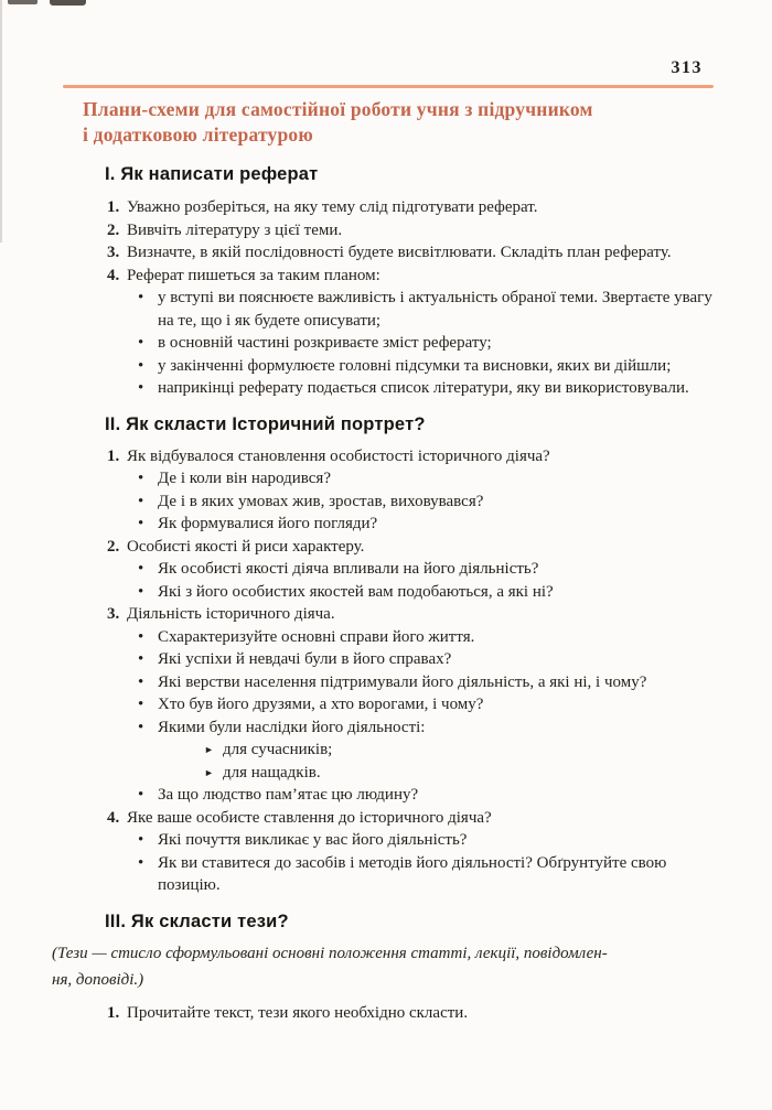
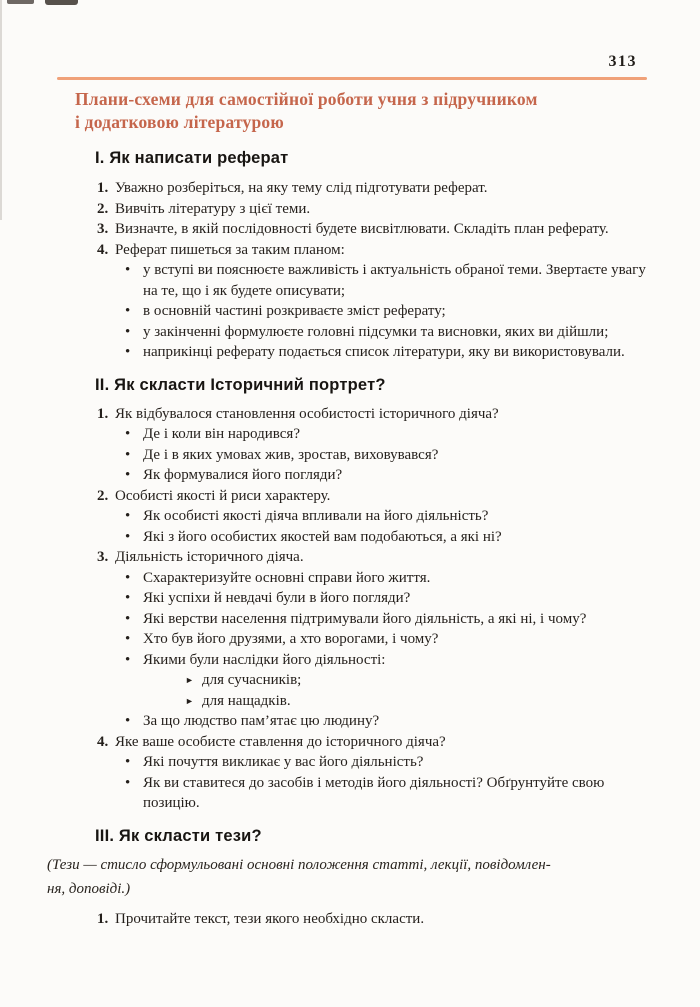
  313
  Плани-схеми для самостійної роботи учня з підручником
  і додатковою літературою
  I. Як написати реферат
  1.
  Уважно розберіться, на яку тему слід підготувати реферат.
  2.
  Вивчіть літературу з цієї теми.
  3.
  Визначте, в якій послідовності будете висвітлювати. Складіть план реферату.
  4.
  Реферат пишеться за таким планом:
  •
  у вступі ви пояснюєте важливість і актуальність обраної теми. Звертаєте увагу на те, що і як будете описувати;
  •
  в основній частині розкриваєте зміст реферату;
  •
  у закінченні формулюєте головні підсумки та висновки, яких ви дійшли;
  •
  наприкінці реферату подається список літератури, яку ви використовували.
  II. Як скласти Історичний портрет?
  1.
  Як відбувалося становлення особистості історичного діяча?
  •
  Де і коли він народився?
  •
  Де і в яких умовах жив, зростав, виховувався?
  •
  Як формувалися його погляди?
  2.
  Особисті якості й риси характеру.
  •
  Як особисті якості діяча впливали на його діяльність?
  •
  Які з його особистих якостей вам подобаються, а які ні?
  3.
  Діяльність історичного діяча.
  •
  Схарактеризуйте основні справи його життя.
  •
- Які успіхи й невдачі були в його справах?
+ Які успіхи й невдачі були в його погляди?
  •
  Які верстви населення підтримували його діяльність, а які ні, і чому?
  •
  Хто був його друзями, а хто ворогами, і чому?
  •
  Якими були наслідки його діяльності:
  ►
  для сучасників;
  ►
  для нащадків.
  •
  За що людство пам’ятає цю людину?
  4.
  Яке ваше особисте ставлення до історичного діяча?
  •
  Які почуття викликає у вас його діяльність?
  •
  Як ви ставитеся до засобів і методів його діяльності? Обґрунтуйте свою позицію.
  III. Як скласти тези?
  (Тези — стисло сформульовані основні положення статті, лекції, повідомлен-
  ня, доповіді.)
  1.
  Прочитайте текст, тези якого необхідно скласти.
